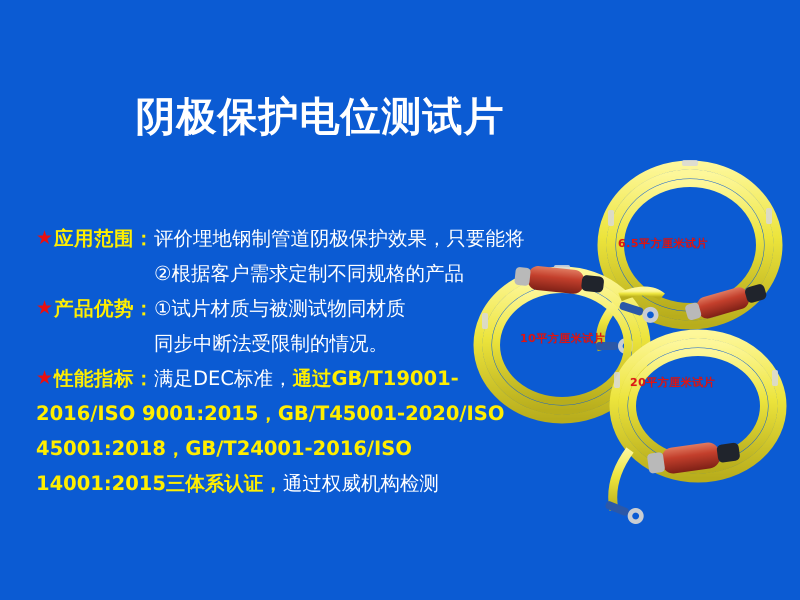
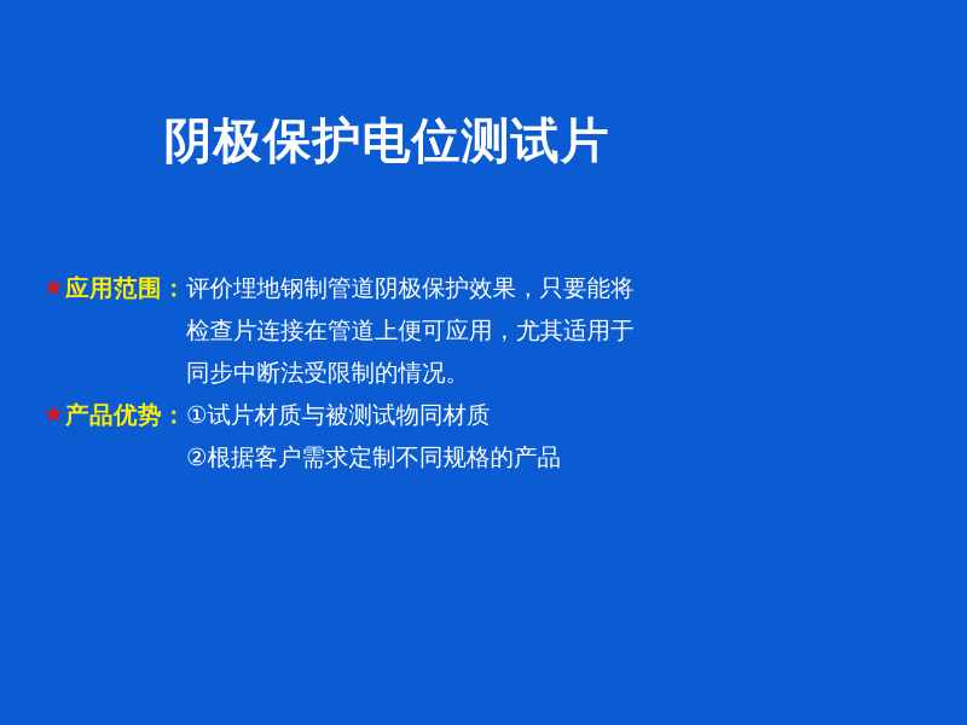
  阴极保护电位测试片
  ★应用范围：评价埋地钢制管道阴极保护效果，只要能将
+ 检查片连接在管道上便可应用，尤其适用于
- ②根据客户需求定制不同规格的产品
+ 同步中断法受限制的情况。
  ★产品优势：①试片材质与被测试物同材质
- 同步中断法受限制的情况。
+ ②根据客户需求定制不同规格的产品
- ★性能指标：满足DEC标准，通过GB/T19001-2016/ISO 9001:2015，GB/T45001-2020/ISO 45001:2018，GB/T24001-2016/ISO 14001:2015三体系认证，通过权威机构检测
- 6.5平方厘米试片
- 10平方厘米试片
- 20平方厘米试片
